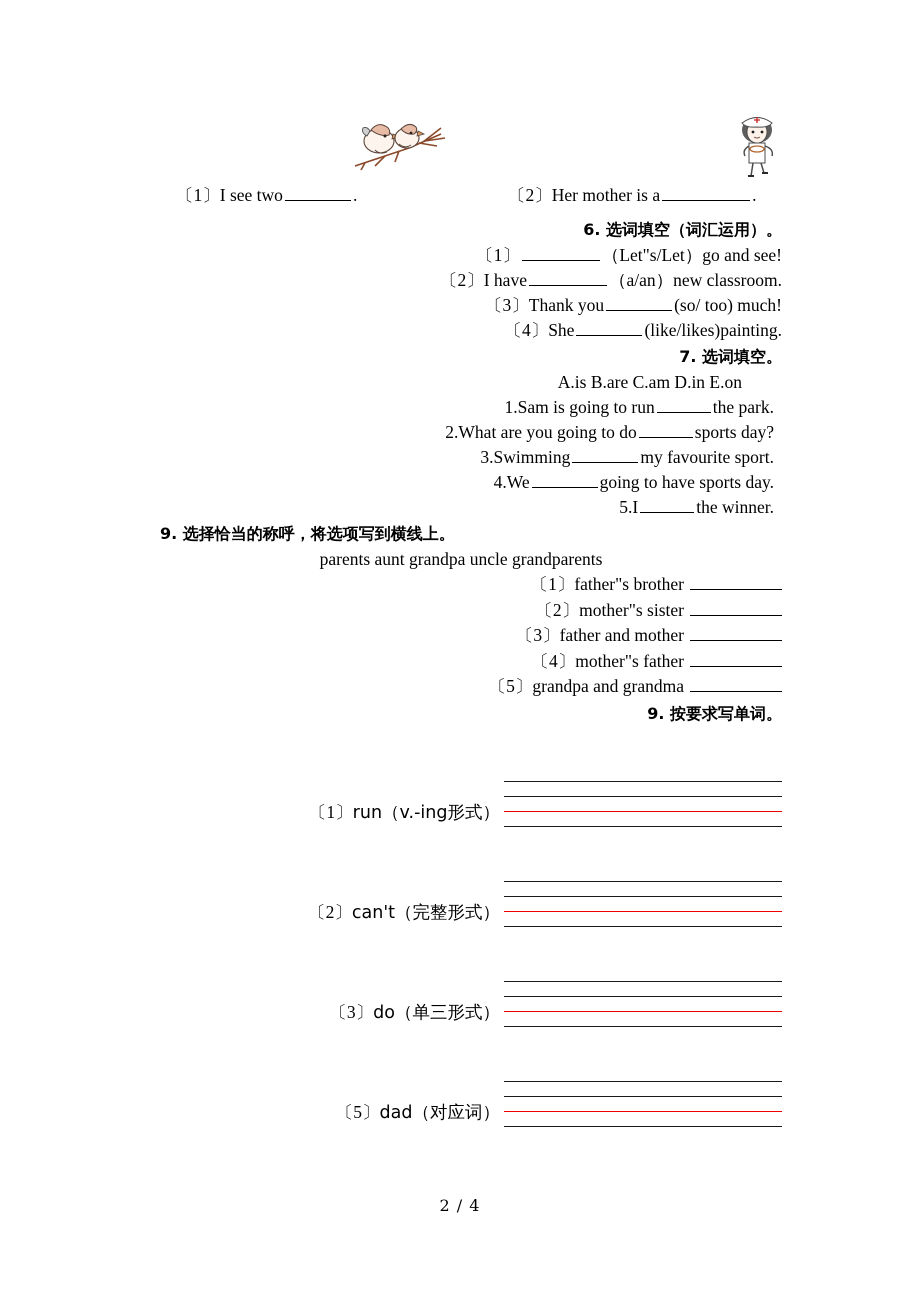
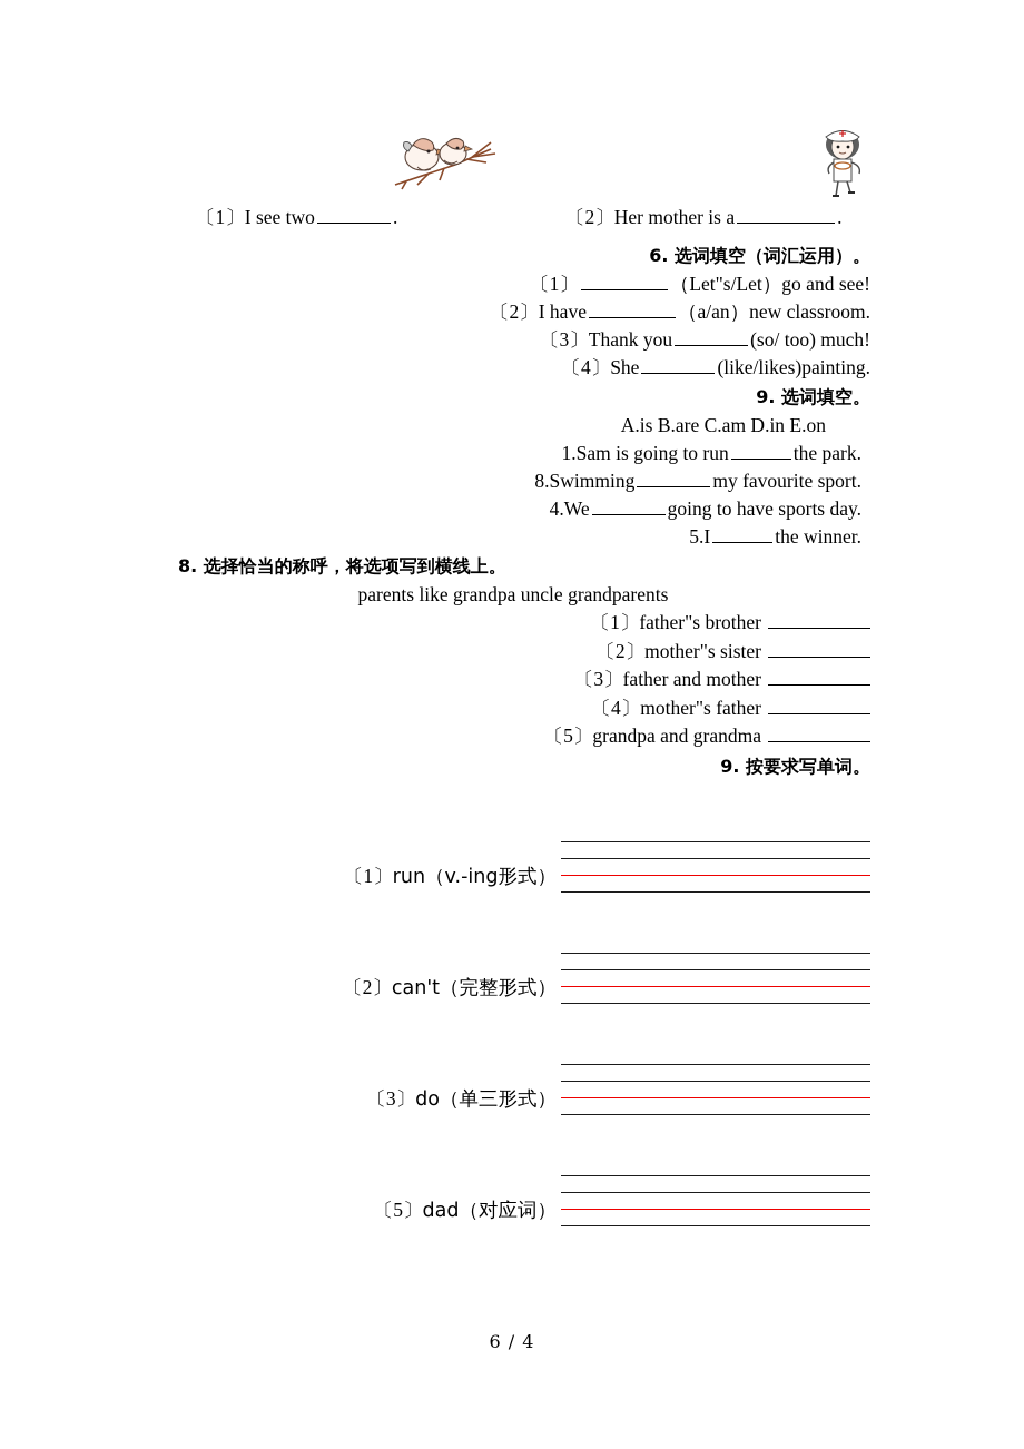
  〔1〕I see two .
  〔2〕Her mother is a .
  6. 选词填空（词汇运用）。
  〔1〕 （Let"s/Let）go and see!
  〔2〕I have （a/an）new classroom.
  〔3〕Thank you (so/ too) much!
  〔4〕She (like/likes)painting.
- 7. 选词填空。
+ 9. 选词填空。
  A.is B.are C.am D.in E.on
  1.Sam is going to run the park.
- 2.What are you going to do sports day?
- 3.Swimming my favourite sport.
+ 8.Swimming my favourite sport.
  4.We going to have sports day.
  5.I the winner.
- 9. 选择恰当的称呼，将选项写到横线上。
+ 8. 选择恰当的称呼，将选项写到横线上。
- parents aunt grandpa uncle grandparents
+ parents like grandpa uncle grandparents
  〔1〕father"s brother
  〔2〕mother"s sister
  〔3〕father and mother
  〔4〕mother"s father
  〔5〕grandpa and grandma
  9. 按要求写单词。
  〔1〕run（v.-ing形式）
  〔2〕can't（完整形式）
  〔3〕do（单三形式）
  〔5〕dad（对应词）
- 2 / 4
+ 6 / 4
